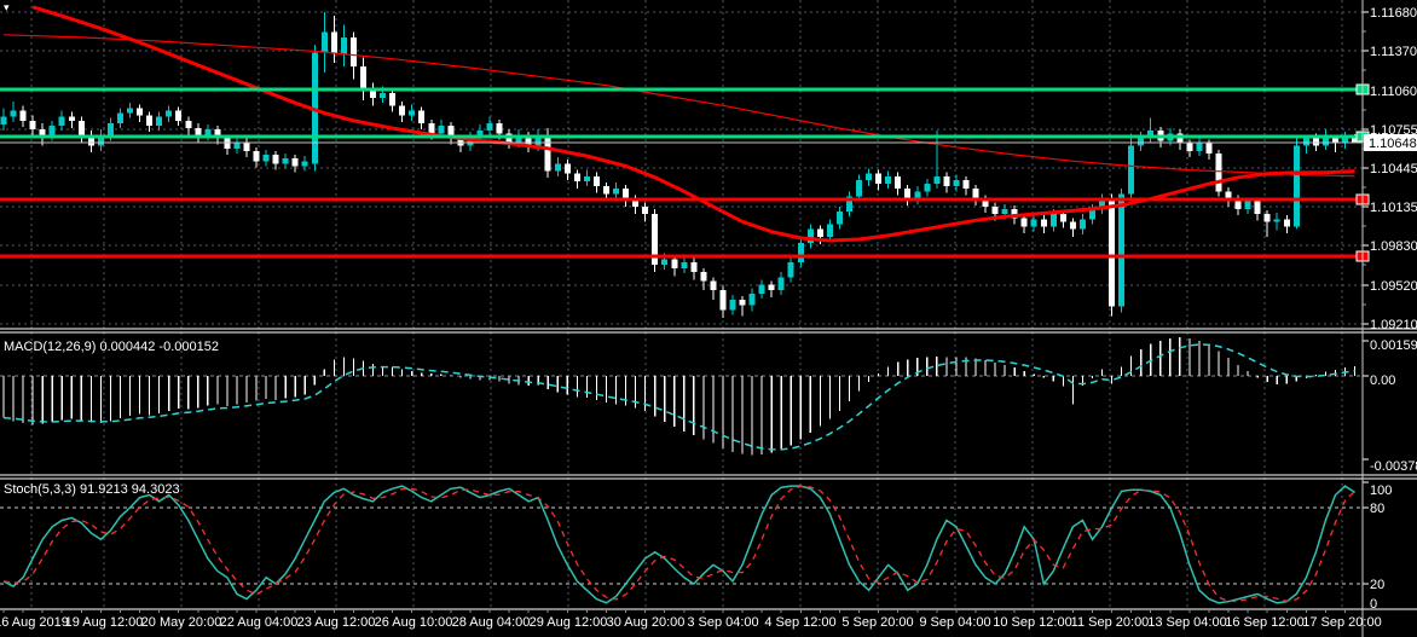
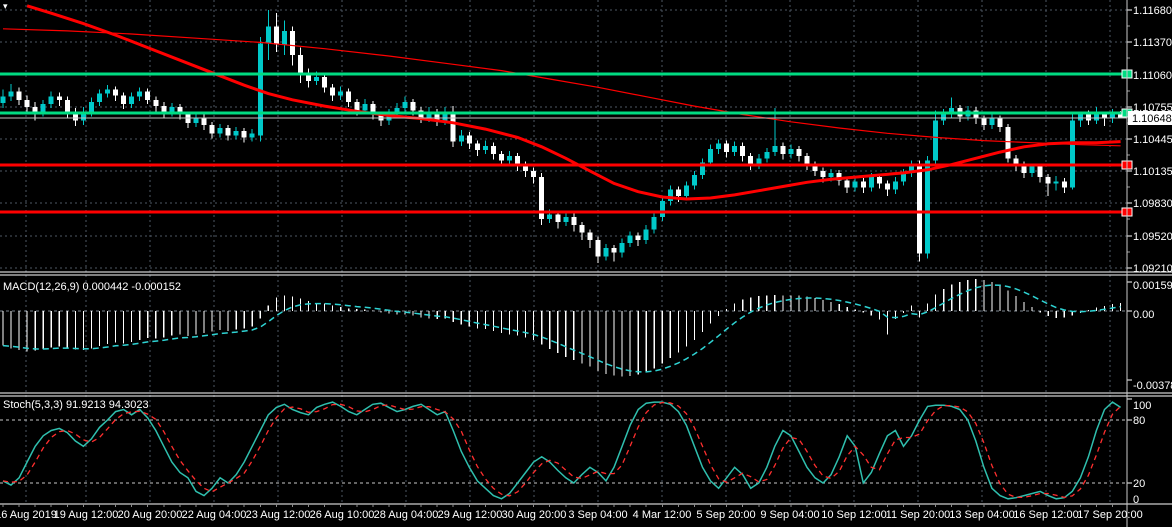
  1.11680
  1.11370
  1.11060
  1.10755
  1.10445
  1.10135
  1.09830
  1.09520
  1.09210
  0.00159
  0.00
  -0.0037
  100
  80
  20
  0
  1.10648
  6 Aug 2019
  19 Aug 12:00
- 20 May 20:00
+ 20 Aug 20:00
  22 Aug 04:00
  23 Aug 12:00
  26 Aug 10:00
  28 Aug 04:00
  29 Aug 12:00
  30 Aug 20:00
  3 Sep 04:00
- 4 Sep 12:00
+ 4 Mar 12:00
  5 Sep 20:00
  9 Sep 04:00
  10 Sep 12:00
  11 Sep 20:00
  13 Sep 04:00
  16 Sep 12:00
  17 Sep 20:00
  ▾
  MACD(12,26,9) 0.000442 -0.000152
  Stoch(5,3,3) 91.9213 94.3023
